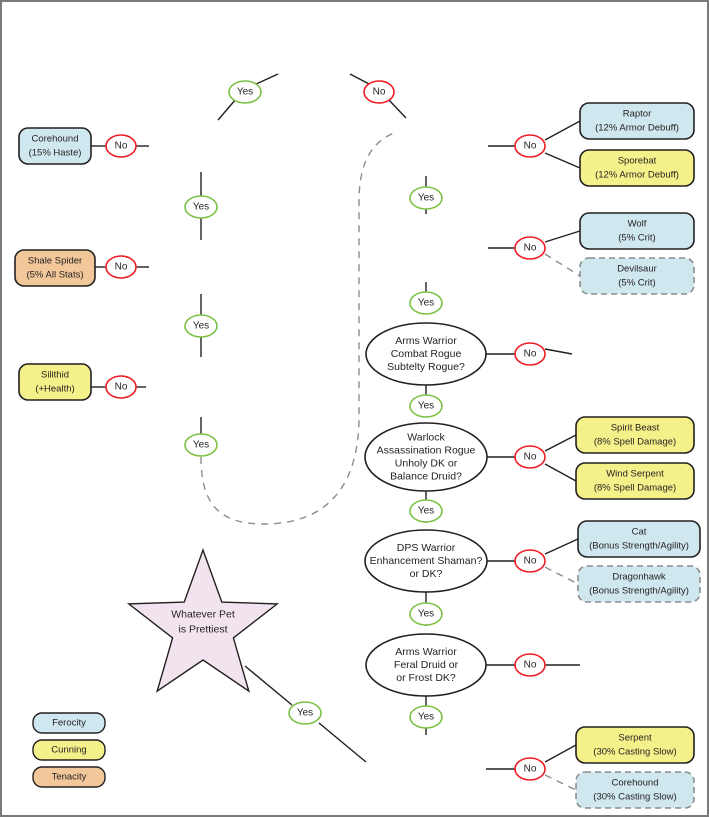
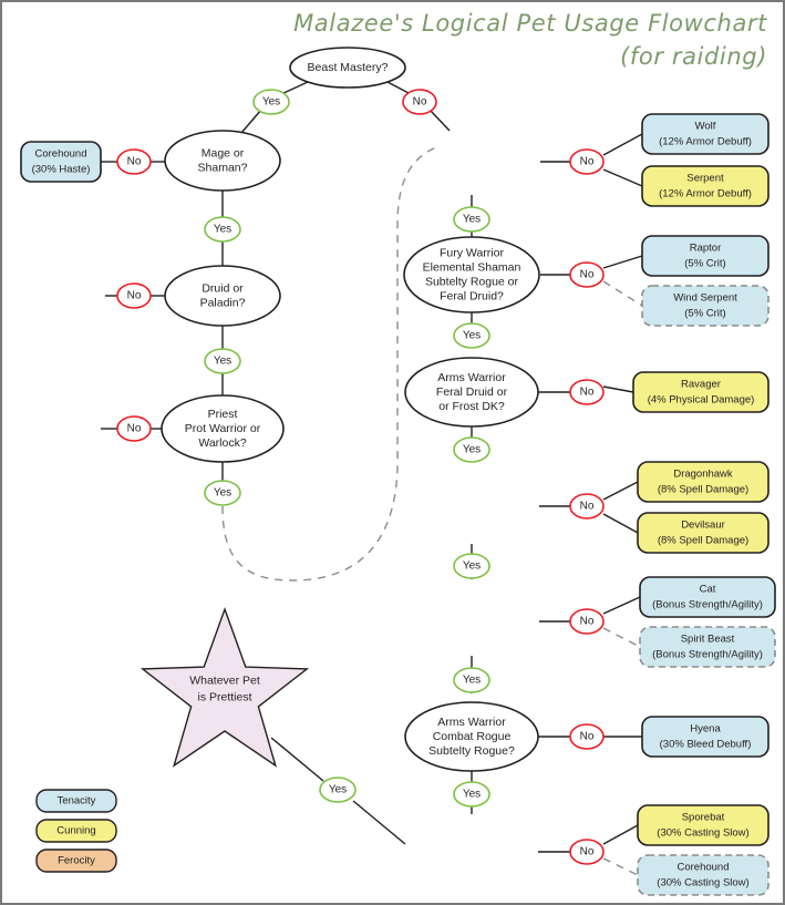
  Corehound
- (15% Haste)
+ (30% Haste)
- Shale Spider
- (5% All Stats)
- Silithid
- (+Health)
- Raptor
+ Wolf
  (12% Armor Debuff)
- Sporebat
+ Serpent
  (12% Armor Debuff)
- Wolf
+ Raptor
  (5% Crit)
- Devilsaur
+ Wind Serpent
  (5% Crit)
+ Ravager
+ (4% Physical Damage)
- Spirit Beast
+ Dragonhawk
  (8% Spell Damage)
- Wind Serpent
+ Devilsaur
  (8% Spell Damage)
  Cat
  (Bonus Strength/Agility)
- Dragonhawk
+ Spirit Beast
  (Bonus Strength/Agility)
+ Hyena
+ (30% Bleed Debuff)
- Serpent
+ Sporebat
  (30% Casting Slow)
  Corehound
  (30% Casting Slow)
+ Beast Mastery?
+ Mage or
+ Shaman?
+ Druid or
+ Paladin?
+ Priest
+ Prot Warrior or
+ Warlock?
+ Fury Warrior
+ Elemental Shaman
+ Subtelty Rogue or
+ Feral Druid?
  Arms Warrior
- Combat Rogue
+ Feral Druid or
- Subtelty Rogue?
+ or Frost DK?
- Warlock
- Assassination Rogue
- Unholy DK or
- Balance Druid?
- DPS Warrior
- Enhancement Shaman?
- or DK?
  Arms Warrior
- Feral Druid or
+ Combat Rogue
- or Frost DK?
+ Subtelty Rogue?
  Yes
  No
  No
  Yes
  No
  Yes
  No
  Yes
  No
  Yes
  No
  Yes
  No
  Yes
  No
  Yes
  No
  Yes
  No
  Yes
  No
  Yes
  Whatever Pet
  is Prettiest
- Ferocity
+ Tenacity
  Cunning
- Tenacity
+ Ferocity
+ Malazee's Logical Pet Usage Flowchart
+ (for raiding)
